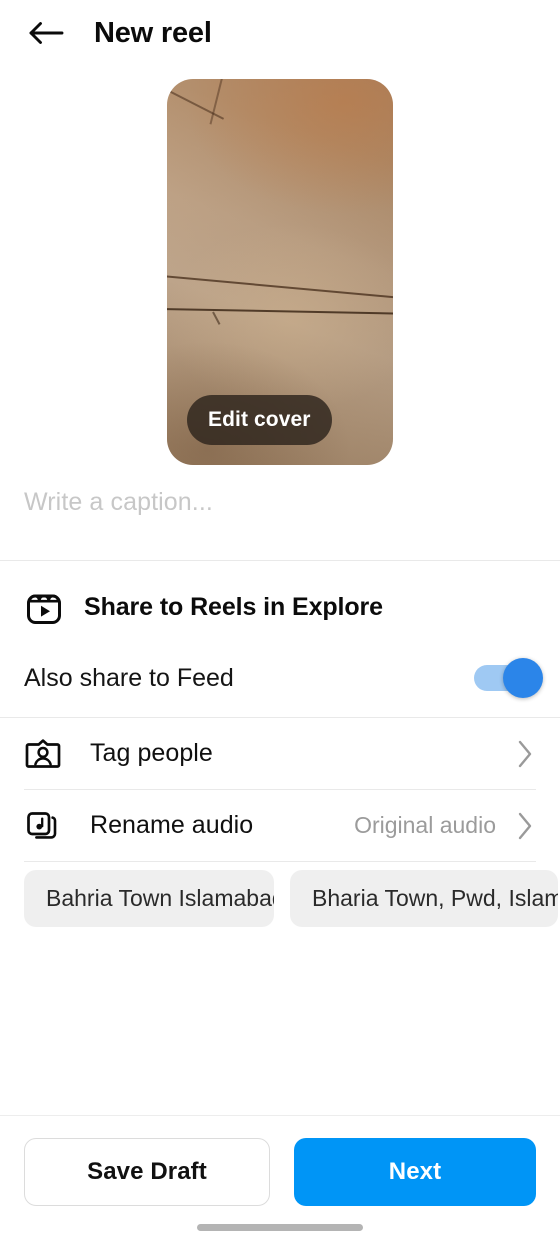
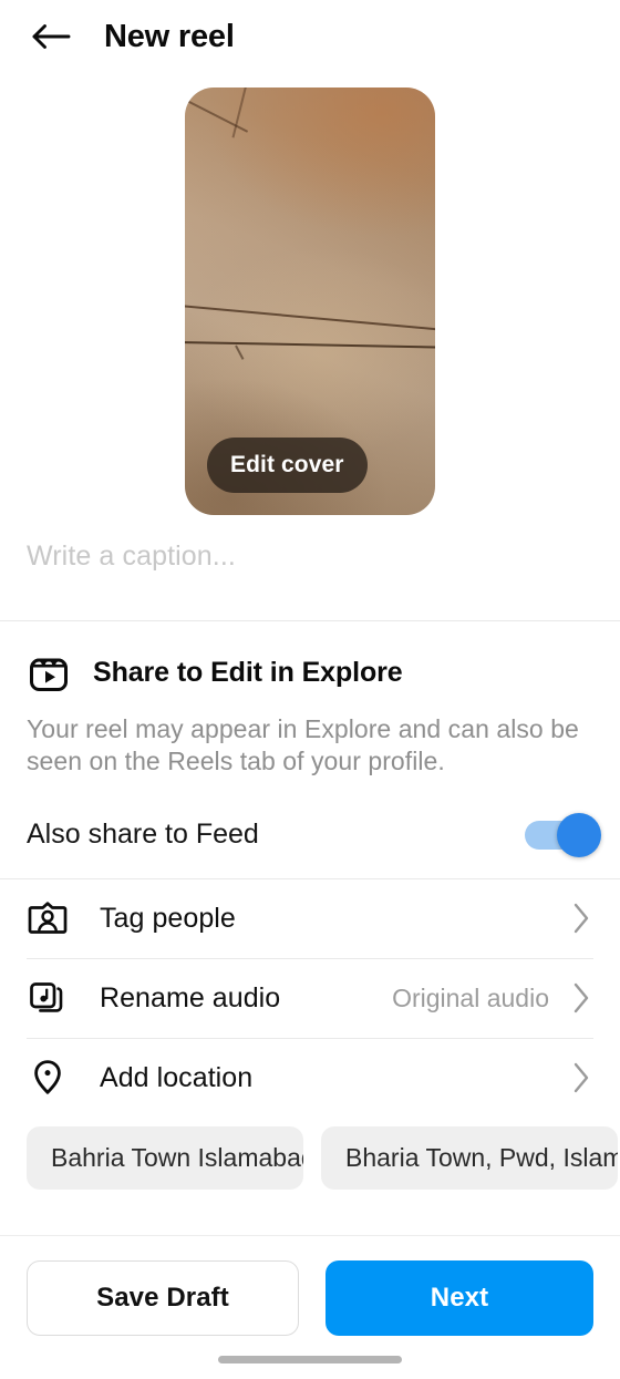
  New reel
  Edit cover
  Write a caption...
- Share to Reels in Explore
+ Share to Edit in Explore
+ Your reel may appear in Explore and can also be seen on the Reels tab of your profile.
  Also share to Feed
  Tag people
  Rename audio
  Original audio
+ Add location
  Bahria Town Islamaba
  Bharia Town, Pwd, Islam
  Save Draft
  Next
